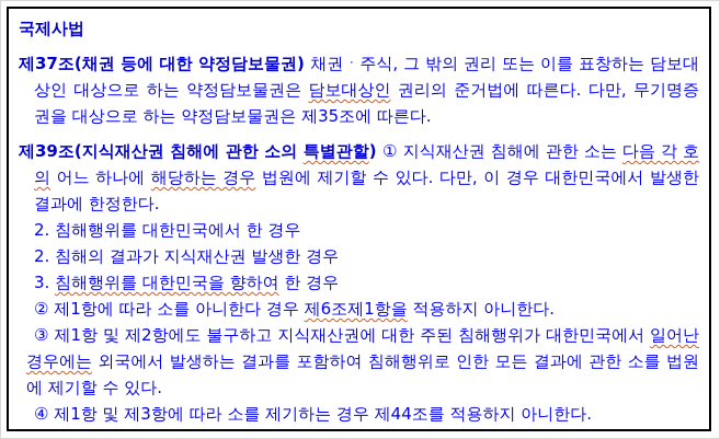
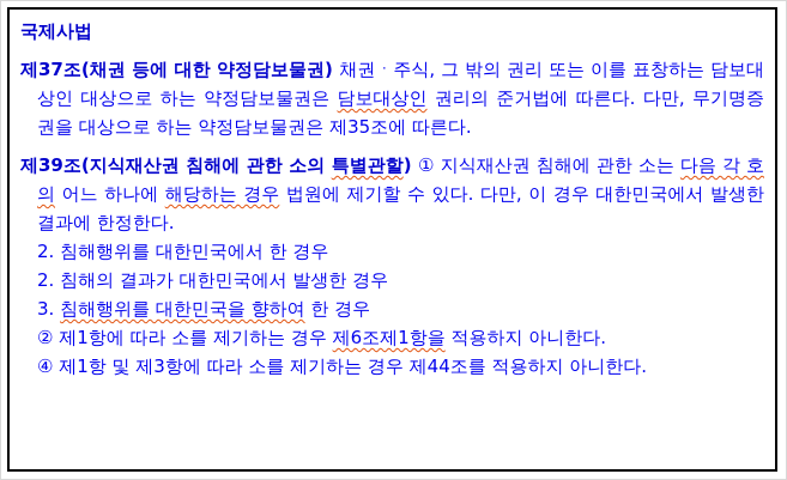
  국제사법
  제37조(채권 등에 대한 약정담보물권) 채권ㆍ주식, 그 밖의 권리 또는 이를 표창하는 담보대상인 대상으로 하는 약정담보물권은 담보대상인 권리의 준거법에 따른다. 다만, 무기명증권을 대상으로 하는 약정담보물권은 제35조에 따른다.
  제39조(지식재산권 침해에 관한 소의 특별관할) ① 지식재산권 침해에 관한 소는 다음 각 호의 어느 하나에 해당하는 경우 법원에 제기할 수 있다. 다만, 이 경우 대한민국에서 발생한 결과에 한정한다.
  2. 침해행위를 대한민국에서 한 경우
- 2. 침해의 결과가 지식재산권 발생한 경우
+ 2. 침해의 결과가 대한민국에서 발생한 경우
  3. 침해행위를 대한민국을 향하여 한 경우
- ② 제1항에 따라 소를 아니한다 경우 제6조제1항을 적용하지 아니한다.
+ ② 제1항에 따라 소를 제기하는 경우 제6조제1항을 적용하지 아니한다.
- ③ 제1항 및 제2항에도 불구하고 지식재산권에 대한 주된 침해행위가 대한민국에서 일어난 경우에는 외국에서 발생하는 결과를 포함하여 침해행위로 인한 모든 결과에 관한 소를 법원에 제기할 수 있다.
  ④ 제1항 및 제3항에 따라 소를 제기하는 경우 제44조를 적용하지 아니한다.
